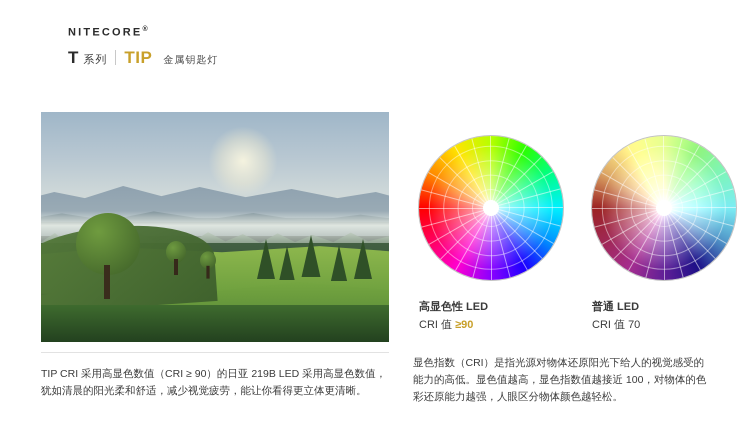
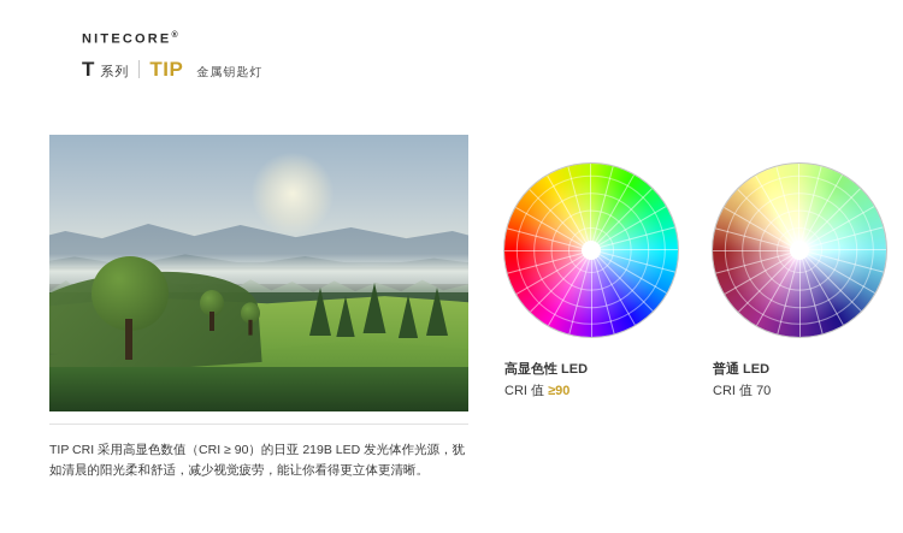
  NITECORE
  T
  系列
  TIP
  金属钥匙灯
  高显色性 LED
  CRI 值 ≥90
  普通 LED
  CRI 值 70
- TIP CRI 采用高显色数值（CRI ≥ 90）的日亚 219B LED 采用高显色数值，犹如清晨的阳光柔和舒适，减少视觉疲劳，能让你看得更立体更清晰。
+ TIP CRI 采用高显色数值（CRI ≥ 90）的日亚 219B LED 发光体作光源，犹如清晨的阳光柔和舒适，减少视觉疲劳，能让你看得更立体更清晰。
- 显色指数（CRI）是指光源对物体还原阳光下给人的视觉感受的能力的高低。显色值越高，显色指数值越接近 100，对物体的色彩还原能力越强，人眼区分物体颜色越轻松。
